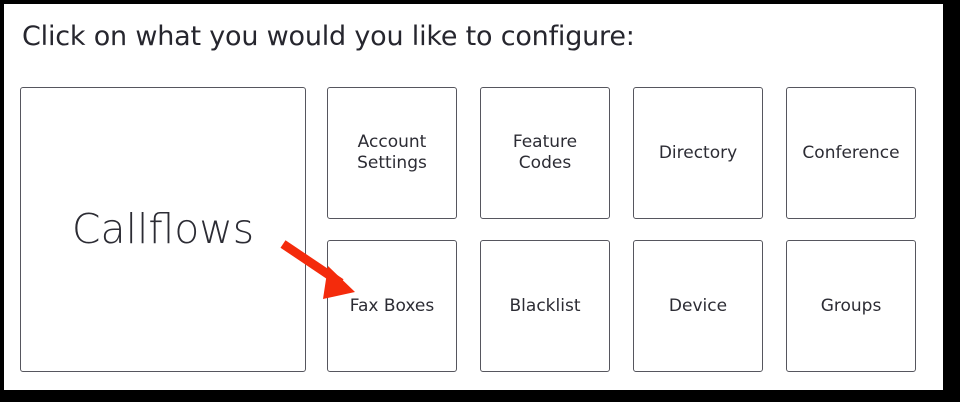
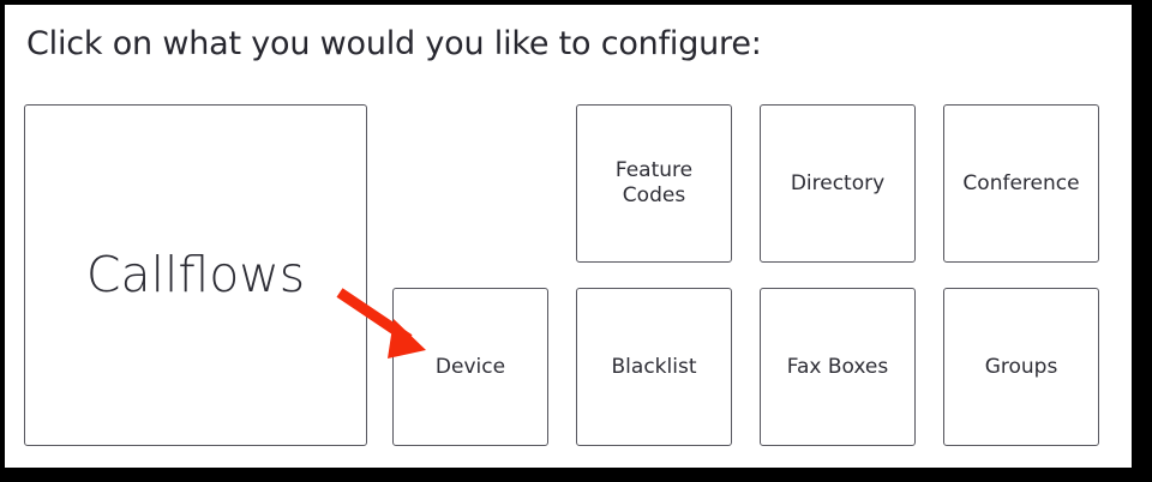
  Click on what you would you like to configure:
  Callflows
- Account
- Settings
  Feature
  Codes
  Directory
  Conference
- Fax Boxes
+ Device
  Blacklist
- Device
+ Fax Boxes
  Groups
